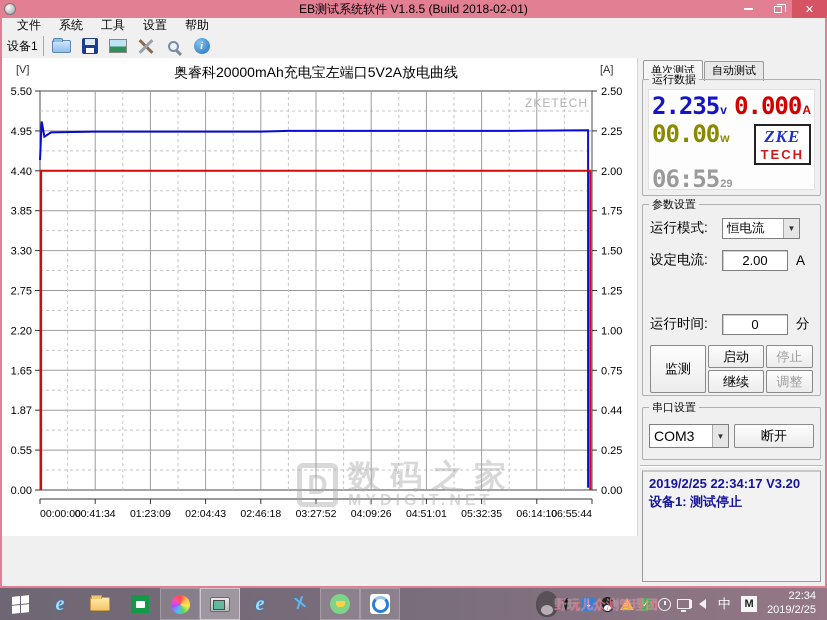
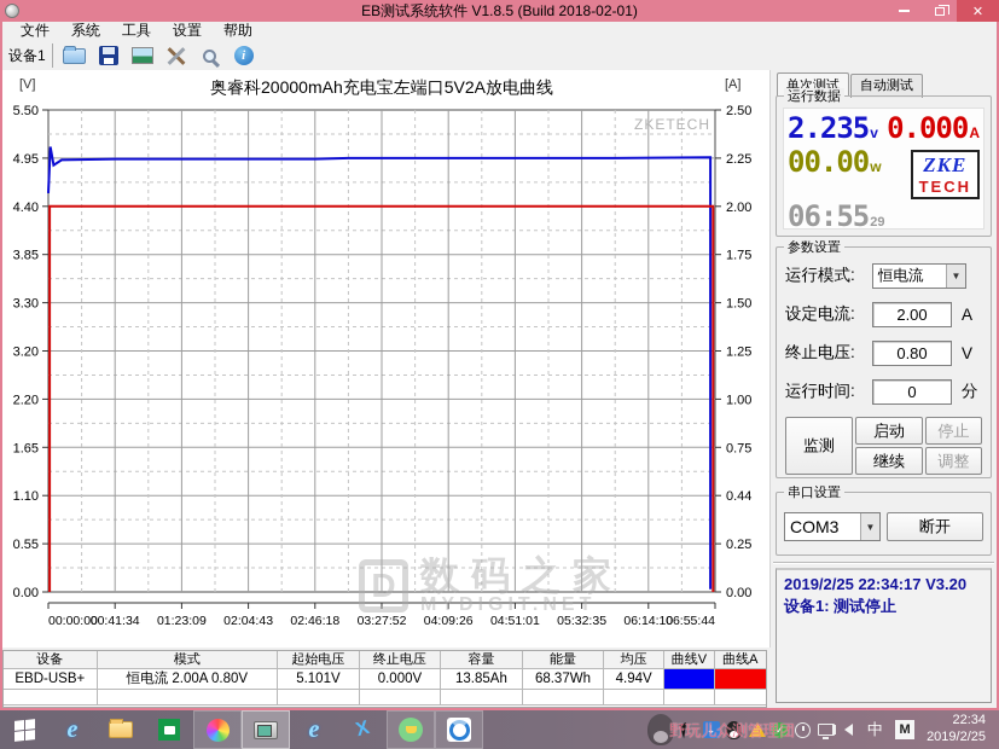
  EB测试系统软件 V1.8.5 (Build 2018-02-01)
  ✕
  文件
  系统
  工具
  设置
  帮助
  设备1
  i
  奥睿科20000mAh充电宝左端口5V2A放电曲线
  [V]
  [A]
  5.50
  2.50
  4.95
  2.25
  4.40
  2.00
  3.85
  1.75
  3.30
  1.50
- 2.75
+ 3.20
  1.25
  2.20
  1.00
  1.65
  0.75
- 1.87
+ 1.10
  0.44
  0.55
  0.25
  0.00
  0.00
  00:00:00
  00:41:34
  01:23:09
  02:04:43
  02:46:18
  03:27:52
  04:09:26
  04:51:01
  05:32:35
  06:14:10
  06:55:44
  ZKETECH
  D
  数码之家 MYDIGIT.NET
  单次测试
  自动测试
  运行数据
  2.235v
  0.000A
  00.00w
  ZKE
  TECH
  06:5529
  参数设置
  运行模式:
  恒电流
  ▼
  设定电流:
  2.00
  A
+ 终止电压:
+ 0.80
+ V
  运行时间:
  0
  分
  启动
  停止
  监测
  继续
  调整
  串口设置
  COM3
  ▼
  断开
  2019/2/25 22:34:17 V3.20
  设备1: 测试停止
+ 设备
+ 模式
+ 起始电压
+ 终止电压
+ 容量
+ 能量
+ 均压
+ 曲线V
+ 曲线A
+ EBD-USB+
+ 恒电流 2.00A 0.80V
+ 5.101V
+ 0.000V
+ 13.85Ah
+ 68.37Wh
+ 4.94V
  e
  e
  野玩儿众测管理团
  ⇣
  ✓
  中
  M
  22:34
  2019/2/25
